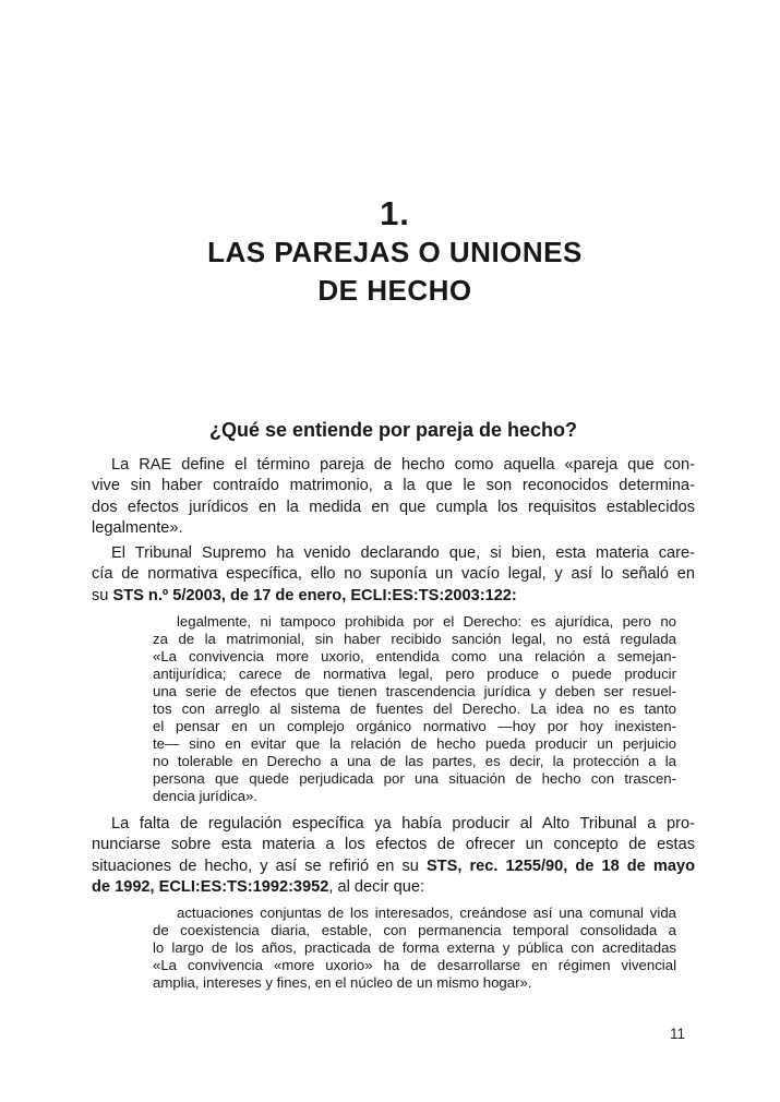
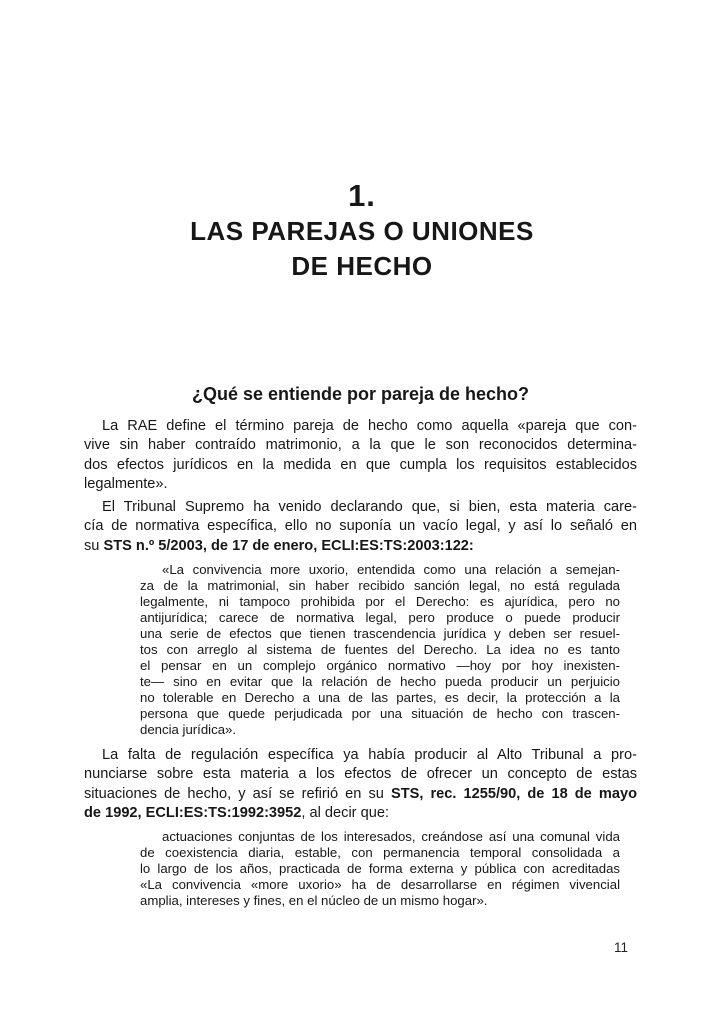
  1.
  LAS PAREJAS O UNIONES
  DE HECHO
  ¿Qué se entiende por pareja de hecho?
  La RAE define el término pareja de hecho como aquella «pareja que con-
  vive sin haber contraído matrimonio, a la que le son reconocidos determina-
  dos efectos jurídicos en la medida en que cumpla los requisitos establecidos
  legalmente».
  El Tribunal Supremo ha venido declarando que, si bien, esta materia care-
  cía de normativa específica, ello no suponía un vacío legal, y así lo señaló en
  su STS n.º 5/2003, de 17 de enero, ECLI:ES:TS:2003:122:
- legalmente, ni tampoco prohibida por el Derecho: es ajurídica, pero no
+ «La convivencia more uxorio, entendida como una relación a semejan-
  za de la matrimonial, sin haber recibido sanción legal, no está regulada
- «La convivencia more uxorio, entendida como una relación a semejan-
+ legalmente, ni tampoco prohibida por el Derecho: es ajurídica, pero no
  antijurídica; carece de normativa legal, pero produce o puede producir
  una serie de efectos que tienen trascendencia jurídica y deben ser resuel-
  tos con arreglo al sistema de fuentes del Derecho. La idea no es tanto
  el pensar en un complejo orgánico normativo —hoy por hoy inexisten-
  te— sino en evitar que la relación de hecho pueda producir un perjuicio
  no tolerable en Derecho a una de las partes, es decir, la protección a la
  persona que quede perjudicada por una situación de hecho con trascen-
  dencia jurídica».
  La falta de regulación específica ya había producir al Alto Tribunal a pro-
  nunciarse sobre esta materia a los efectos de ofrecer un concepto de estas
  situaciones de hecho, y así se refirió en su STS, rec. 1255/90, de 18 de mayo
  de 1992, ECLI:ES:TS:1992:3952, al decir que:
  actuaciones conjuntas de los interesados, creándose así una comunal vida
  de coexistencia diaria, estable, con permanencia temporal consolidada a
  lo largo de los años, practicada de forma externa y pública con acreditadas
  «La convivencia «more uxorio» ha de desarrollarse en régimen vivencial
  amplia, intereses y fines, en el núcleo de un mismo hogar».
  11
